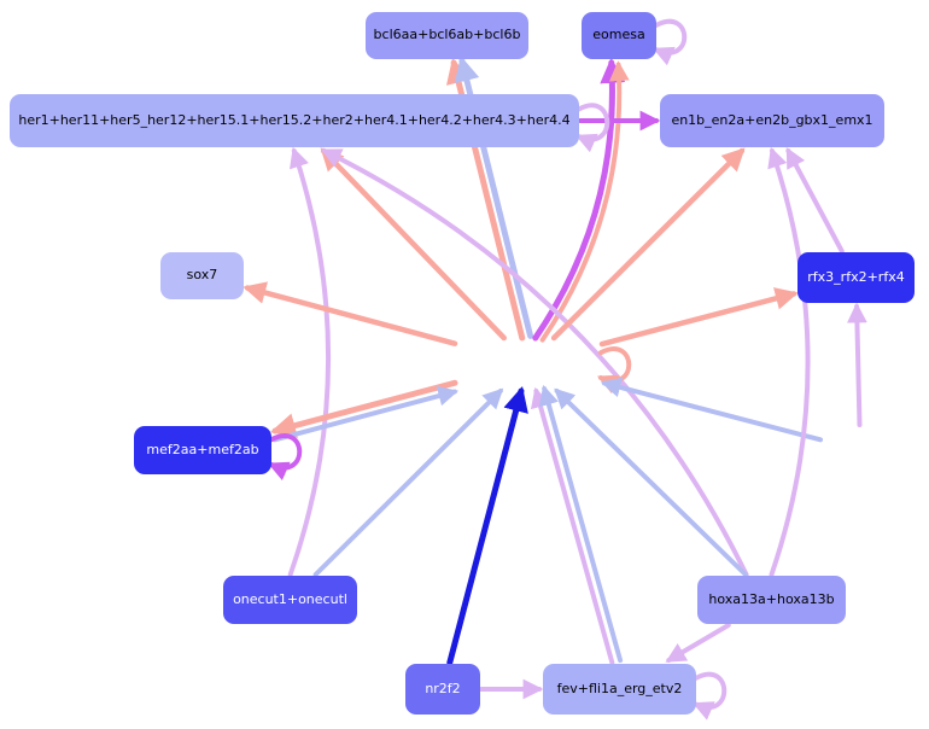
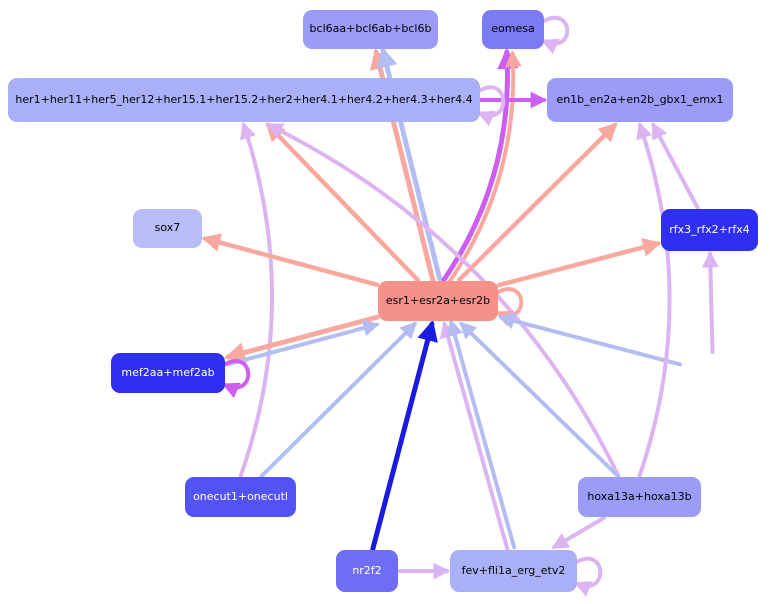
  bcl6aa+bcl6ab+bcl6b
  eomesa
  her1+her11+her5_her12+her15.1+her15.2+her2+her4.1+her4.2+her4.3+her4.4
  en1b_en2a+en2b_gbx1_emx1
  sox7
  rfx3_rfx2+rfx4
+ esr1+esr2a+esr2b
  mef2aa+mef2ab
  onecut1+onecutl
  hoxa13a+hoxa13b
  nr2f2
  fev+fli1a_erg_etv2
